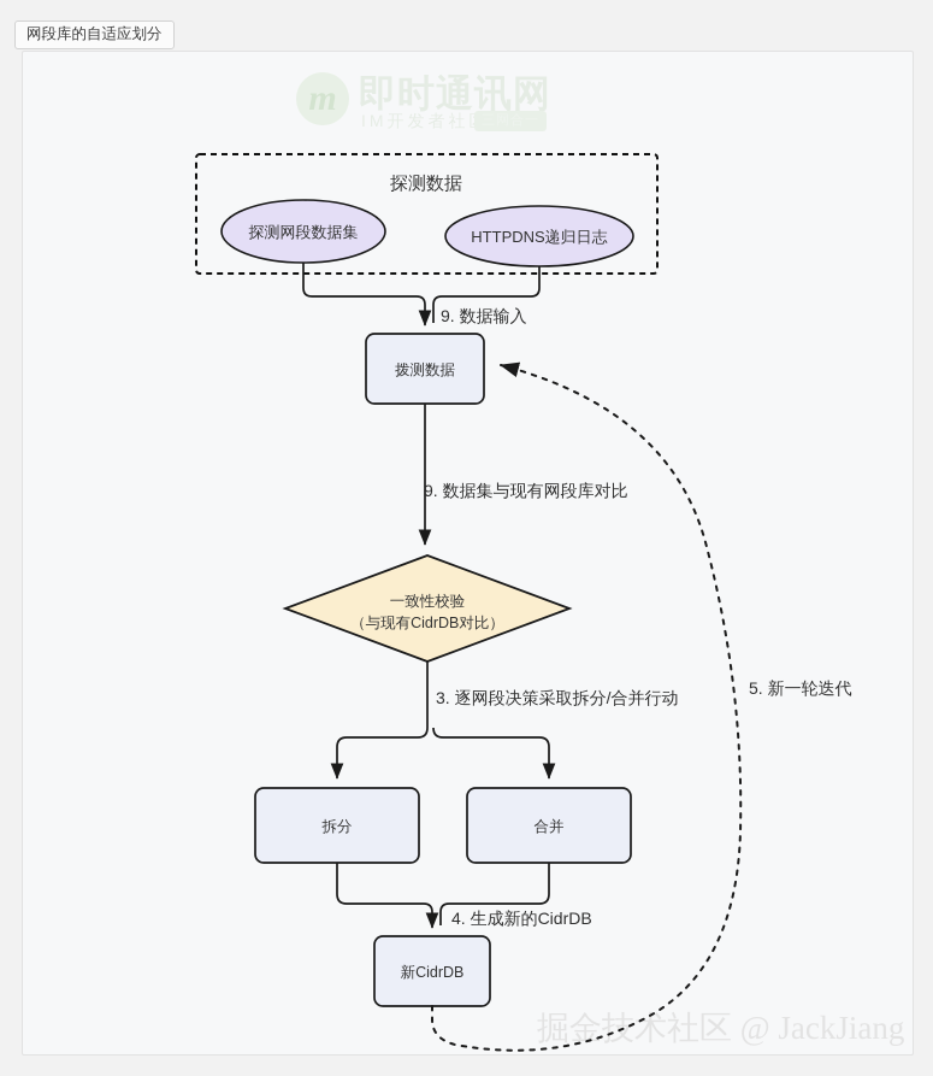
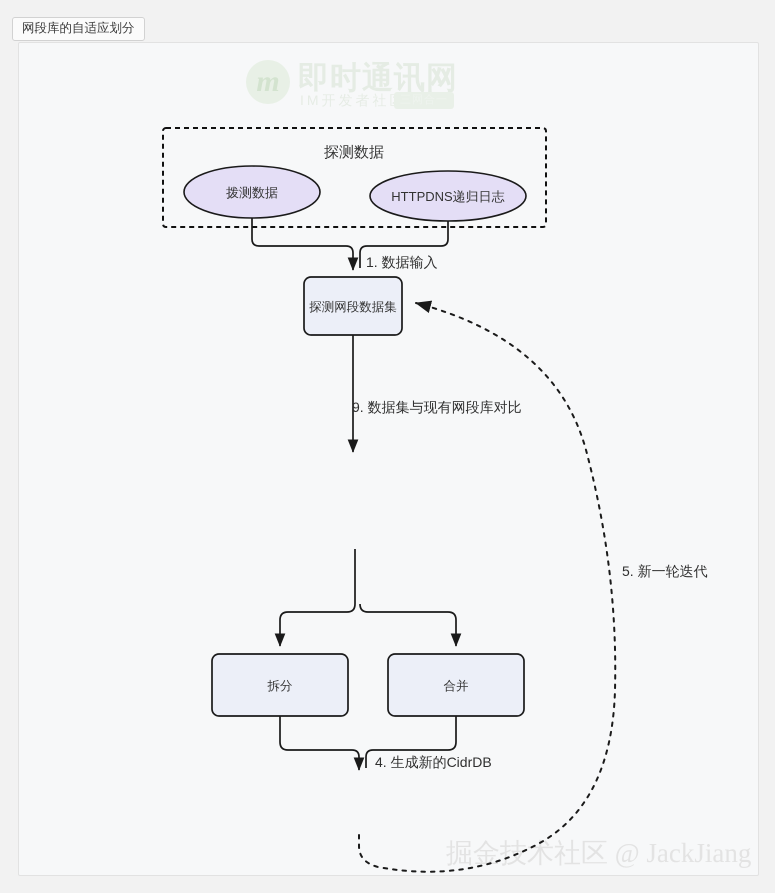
  网段库的自适应划分
  掘金技术社区 @ JackJiang
  探测数据
- 探测网段数据集
+ 拨测数据
  HTTPDNS递归日志
- 拨测数据
+ 探测网段数据集
- 一致性校验
- （与现有CidrDB对比）
  拆分
  合并
- 新CidrDB
- 9. 数据输入
+ 1. 数据输入
  9. 数据集与现有网段库对比
- 3. 逐网段决策采取拆分/合并行动
  4. 生成新的CidrDB
  5. 新一轮迭代
